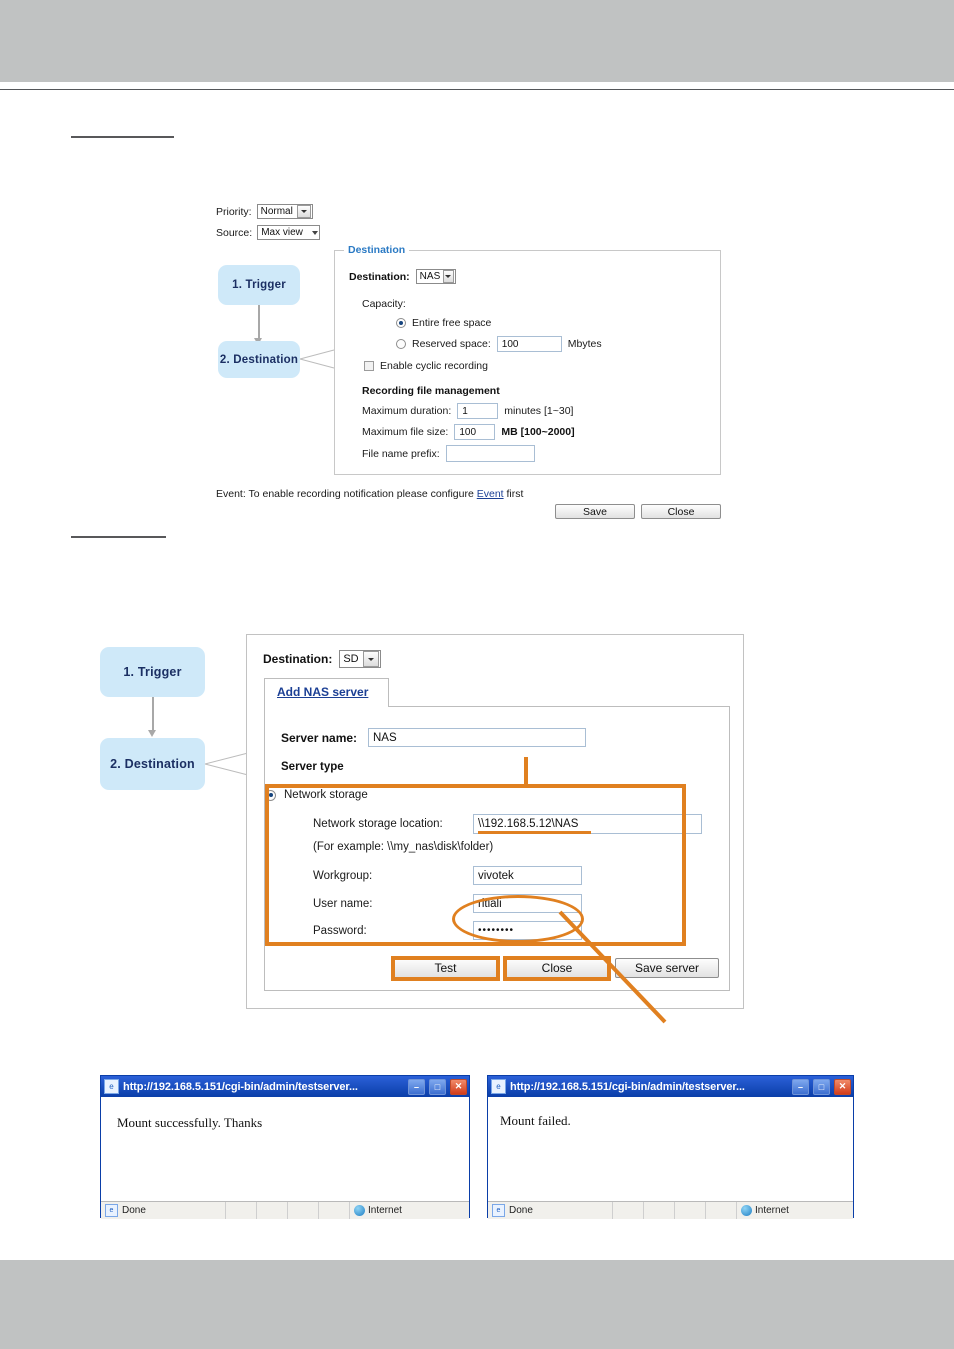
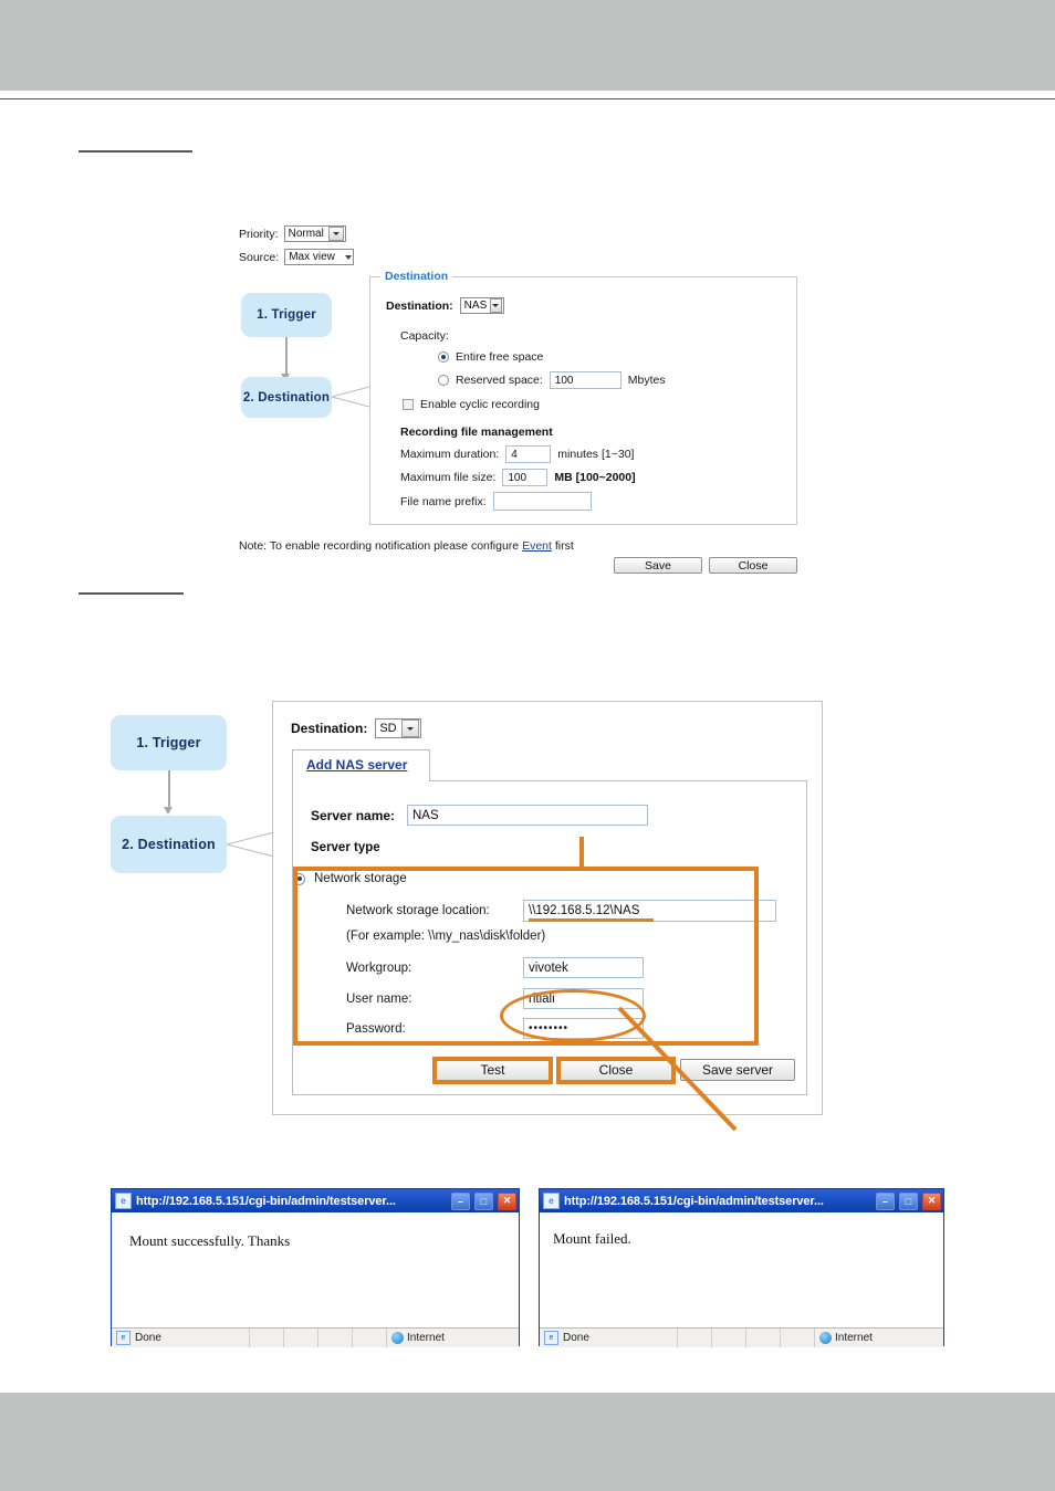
  Priority:
  Normal
  Source:
  Max view
  1. Trigger
  2. Destination
  Destination
  Destination:
  NAS
  Capacity:
  Entire free space
  Reserved space:
  100
  Mbytes
  Enable cyclic recording
  Recording file management
  Maximum duration:
- 1
+ 4
  minutes [1~30]
  Maximum file size:
  100
  MB [100~2000]
  File name prefix:
- Event: To enable recording notification please configure Event first
+ Note: To enable recording notification please configure Event first
  Save
  Close
  1. Trigger
  2. Destination
  Destination:
  SD
  Add NAS server
  Server name:
  NAS
  Server type
  Network storage
  Network storage location:
  \\192.168.5.12\NAS
  (For example: \\my_nas\disk\folder)
  Workgroup:
  vivotek
  User name:
  ritiali
  Password:
  ••••••••
  Test
  Close
  Save server
  e
  http://192.168.5.151/cgi-bin/admin/testserver...
  –
  □
  ✕
  Mount successfully. Thanks
  Done
  Internet
  e
  http://192.168.5.151/cgi-bin/admin/testserver...
  –
  □
  ✕
  Mount failed.
  Done
  Internet
